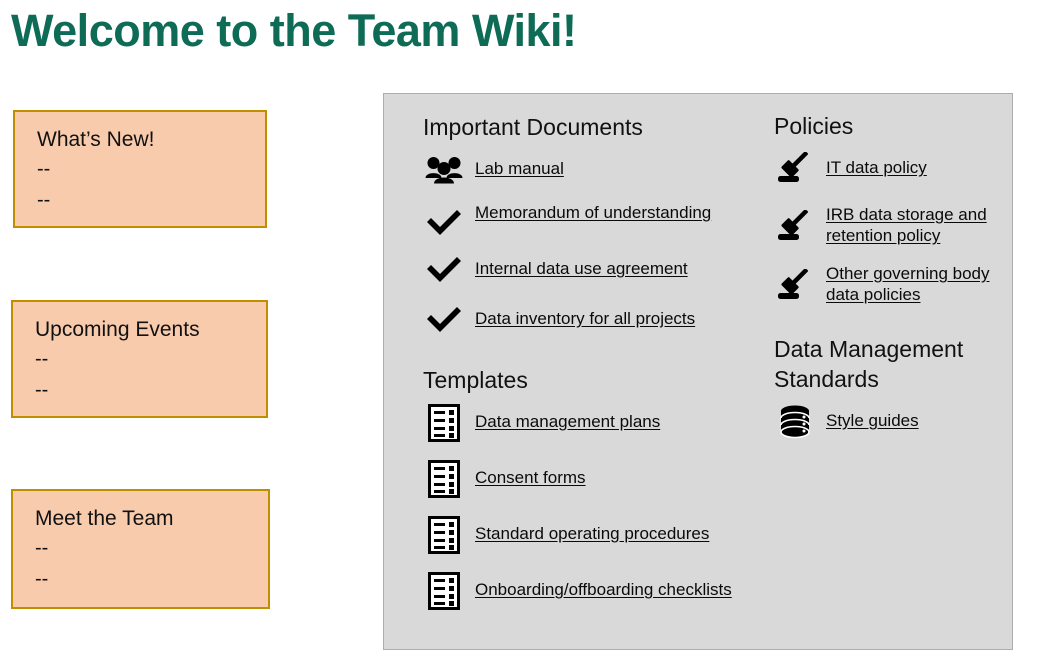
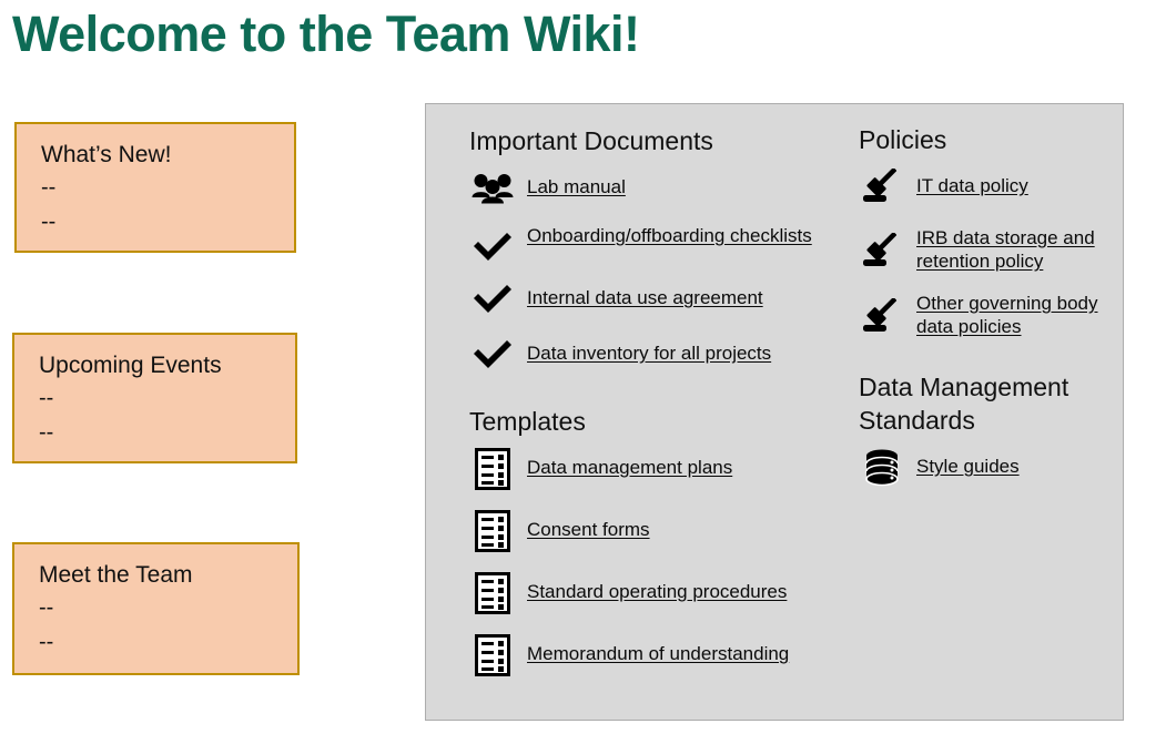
  Welcome to the Team Wiki!
  What’s New!
  --
  --
  Upcoming Events
  --
  --
  Meet the Team
  --
  --
  Important Documents
  Lab manual
- Memorandum of understanding
+ Onboarding/offboarding checklists
  Internal data use agreement
  Data inventory for all projects
  Templates
  Data management plans
  Consent forms
  Standard operating procedures
- Onboarding/offboarding checklists
+ Memorandum of understanding
  Policies
  IT data policy
  IRB data storage and retention policy
  Other governing body data policies
  Data Management Standards
  Style guides
